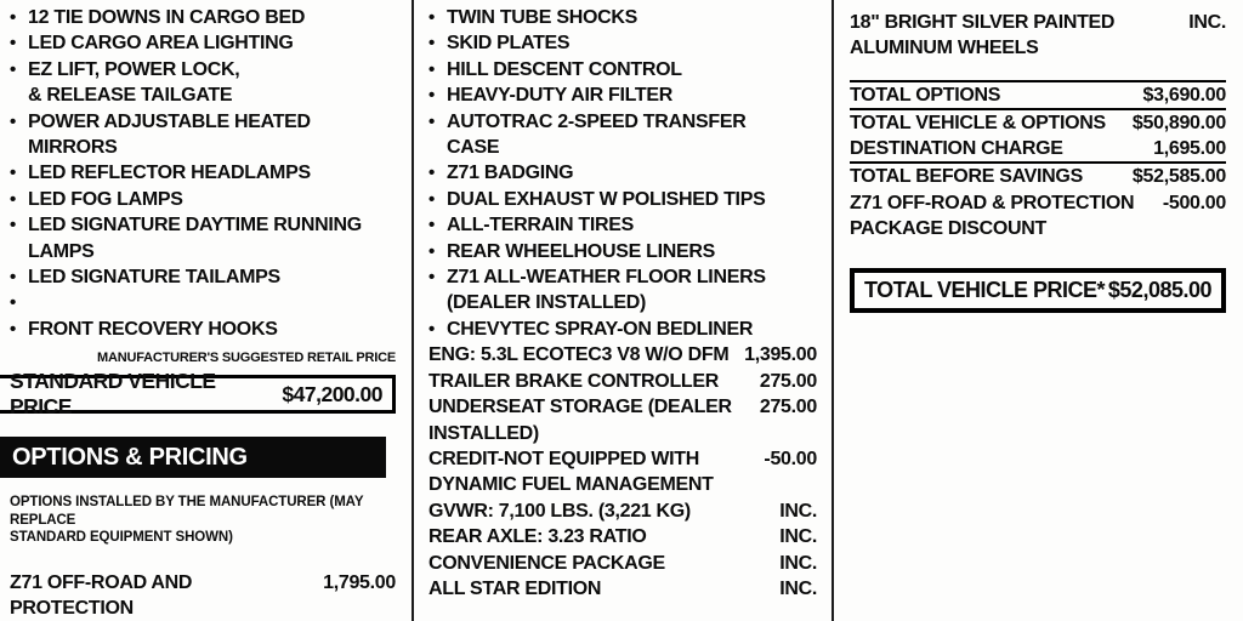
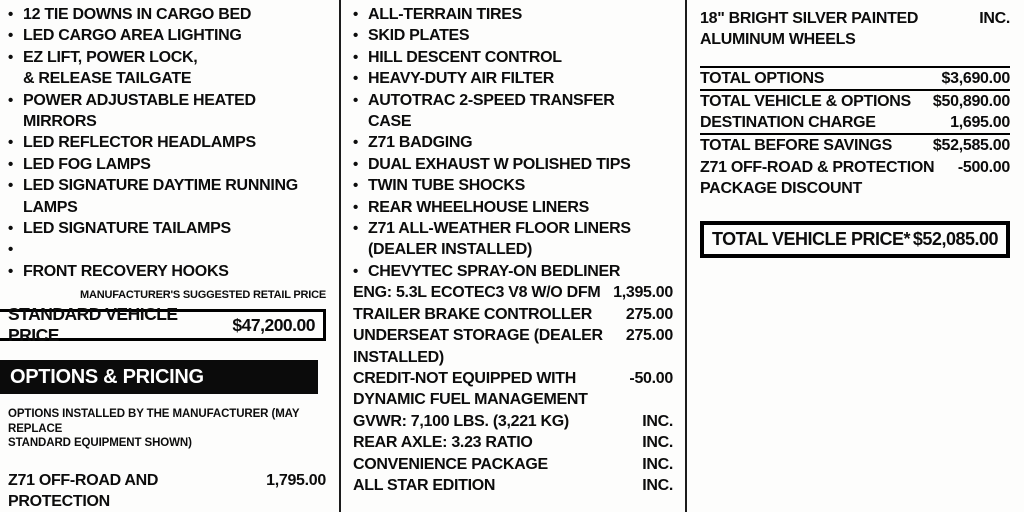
  •
  12 TIE DOWNS IN CARGO BED
  •
  LED CARGO AREA LIGHTING
  •
  EZ LIFT, POWER LOCK,
  & RELEASE TAILGATE
  •
  POWER ADJUSTABLE HEATED
  MIRRORS
  •
  LED REFLECTOR HEADLAMPS
  •
  LED FOG LAMPS
  •
  LED SIGNATURE DAYTIME RUNNING
  LAMPS
  •
  LED SIGNATURE TAILAMPS
  •
  •
  FRONT RECOVERY HOOKS
  MANUFACTURER'S SUGGESTED RETAIL PRICE
  STANDARD VEHICLE PRICE
  $47,200.00
  OPTIONS & PRICING
  OPTIONS INSTALLED BY THE MANUFACTURER (MAY REPLACE
  STANDARD EQUIPMENT SHOWN)
  Z71 OFF-ROAD AND PROTECTION
  1,795.00
  •
- TWIN TUBE SHOCKS
+ ALL-TERRAIN TIRES
  •
  SKID PLATES
  •
  HILL DESCENT CONTROL
  •
  HEAVY-DUTY AIR FILTER
  •
  AUTOTRAC 2-SPEED TRANSFER
  CASE
  •
  Z71 BADGING
  •
  DUAL EXHAUST W POLISHED TIPS
  •
- ALL-TERRAIN TIRES
+ TWIN TUBE SHOCKS
  •
  REAR WHEELHOUSE LINERS
  •
  Z71 ALL-WEATHER FLOOR LINERS
  (DEALER INSTALLED)
  •
  CHEVYTEC SPRAY-ON BEDLINER
  ENG: 5.3L ECOTEC3 V8 W/O DFM
  1,395.00
  TRAILER BRAKE CONTROLLER
  275.00
  UNDERSEAT STORAGE (DEALER
  INSTALLED)
  275.00
  CREDIT-NOT EQUIPPED WITH
  DYNAMIC FUEL MANAGEMENT
  -50.00
  GVWR: 7,100 LBS. (3,221 KG)
  INC.
  REAR AXLE: 3.23 RATIO
  INC.
  CONVENIENCE PACKAGE
  INC.
  ALL STAR EDITION
  INC.
  18" BRIGHT SILVER PAINTED
  ALUMINUM WHEELS
  INC.
  TOTAL OPTIONS
  $3,690.00
  TOTAL VEHICLE & OPTIONS
  $50,890.00
  DESTINATION CHARGE
  1,695.00
  TOTAL BEFORE SAVINGS
  $52,585.00
  Z71 OFF-ROAD & PROTECTION
  PACKAGE DISCOUNT
  -500.00
  TOTAL VEHICLE PRICE*
  $52,085.00
